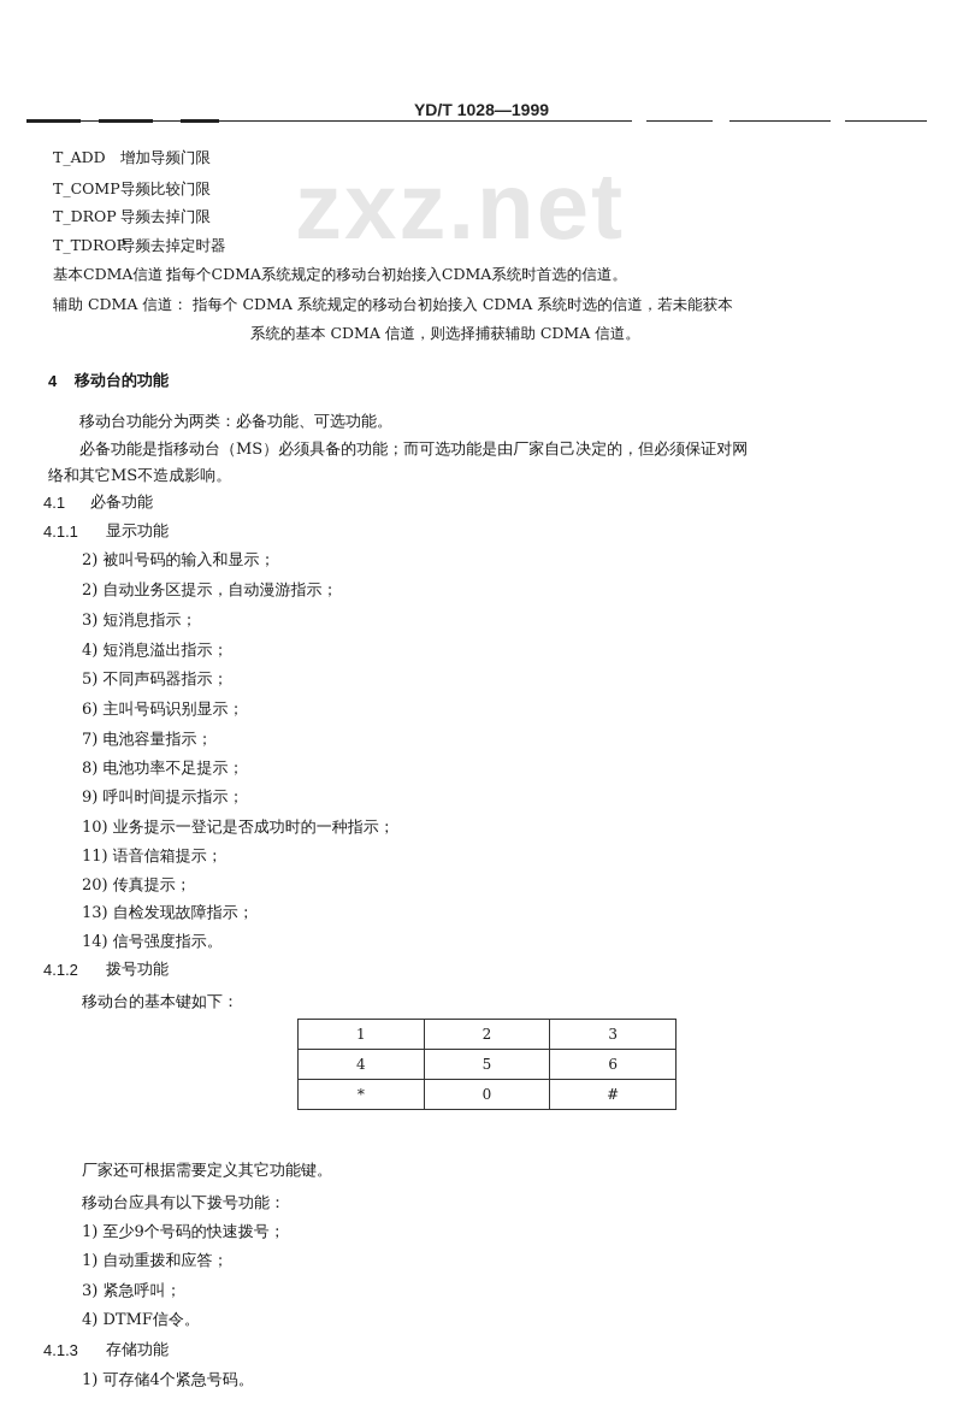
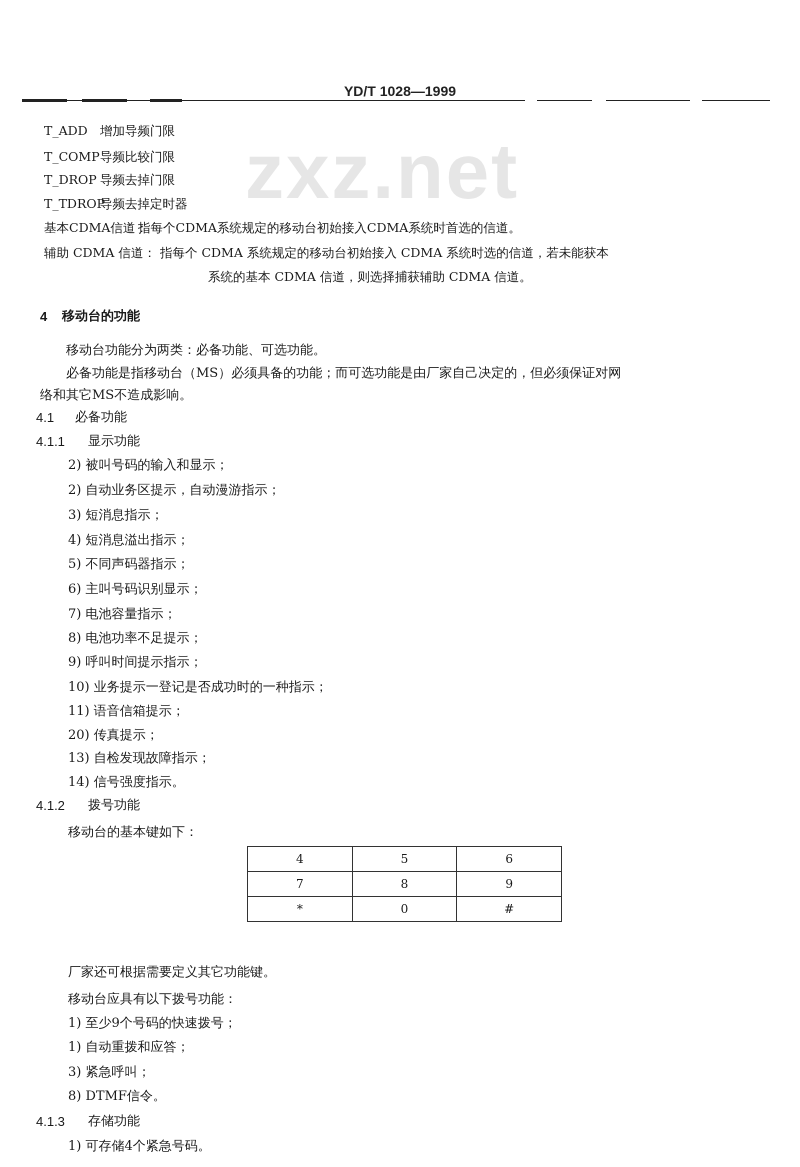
  YD/T 1028—1999
  zxz.net
  T_ADD
  增加导频门限
  T_COMP
  导频比较门限
  T_DROP
  导频去掉门限
  T_TDROP
  导频去掉定时器
  基本CDMA信道：
  指每个CDMA系统规定的移动台初始接入CDMA系统时首选的信道。
  辅助 CDMA 信道：
  指每个 CDMA 系统规定的移动台初始接入 CDMA 系统时选的信道，若未能获本
  系统的基本 CDMA 信道，则选择捕获辅助 CDMA 信道。
  4
  移动台的功能
  移动台功能分为两类：必备功能、可选功能。
  必备功能是指移动台（MS）必须具备的功能；而可选功能是由厂家自己决定的，但必须保证对网
  络和其它MS不造成影响。
  4.1
  必备功能
  4.1.1
  显示功能
  2) 被叫号码的输入和显示；
  2) 自动业务区提示，自动漫游指示；
  3) 短消息指示；
  4) 短消息溢出指示；
  5) 不同声码器指示；
  6) 主叫号码识别显示；
  7) 电池容量指示；
  8) 电池功率不足提示；
  9) 呼叫时间提示指示；
  10) 业务提示一登记是否成功时的一种指示；
  11) 语音信箱提示；
  20) 传真提示；
  13) 自检发现故障指示；
  14) 信号强度指示。
  4.1.2
  拨号功能
  移动台的基本键如下：
- 1	2	3
  4	5	6
+ 7	8	9
  *	0	#
  厂家还可根据需要定义其它功能键。
  移动台应具有以下拨号功能：
  1) 至少9个号码的快速拨号；
  1) 自动重拨和应答；
  3) 紧急呼叫；
- 4) DTMF信令。
+ 8) DTMF信令。
  4.1.3
  存储功能
  1) 可存储4个紧急号码。
